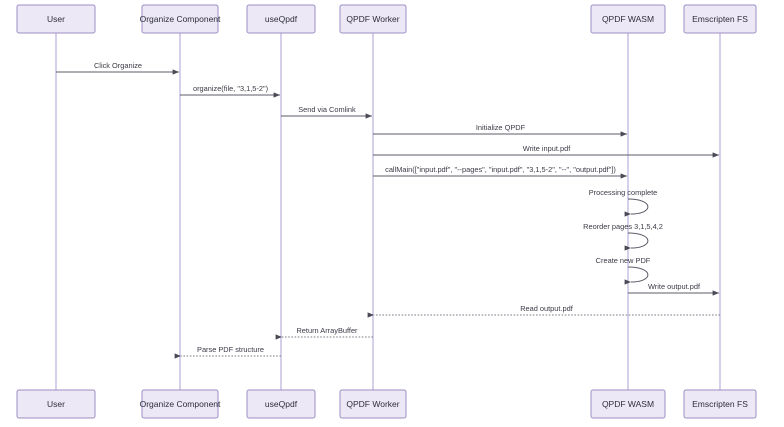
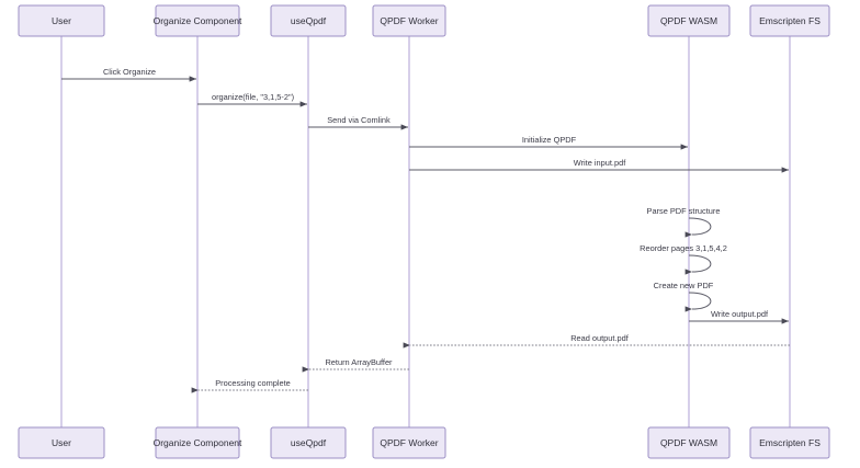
  Click Organize
  organize(file, "3,1,5-2")
  Send via Comlink
  Initialize QPDF
  Write input.pdf
- callMain(["input.pdf", "--pages", "input.pdf", "3,1,5-2", "--", "output.pdf"])
- Processing complete
+ Parse PDF structure
  Reorder pages 3,1,5,4,2
  Create new PDF
  Write output.pdf
  Read output.pdf
  Return ArrayBuffer
- Parse PDF structure
+ Processing complete
  User
  Organize Component
  useQpdf
  QPDF Worker
  QPDF WASM
  Emscripten FS
  User
  Organize Component
  useQpdf
  QPDF Worker
  QPDF WASM
  Emscripten FS
